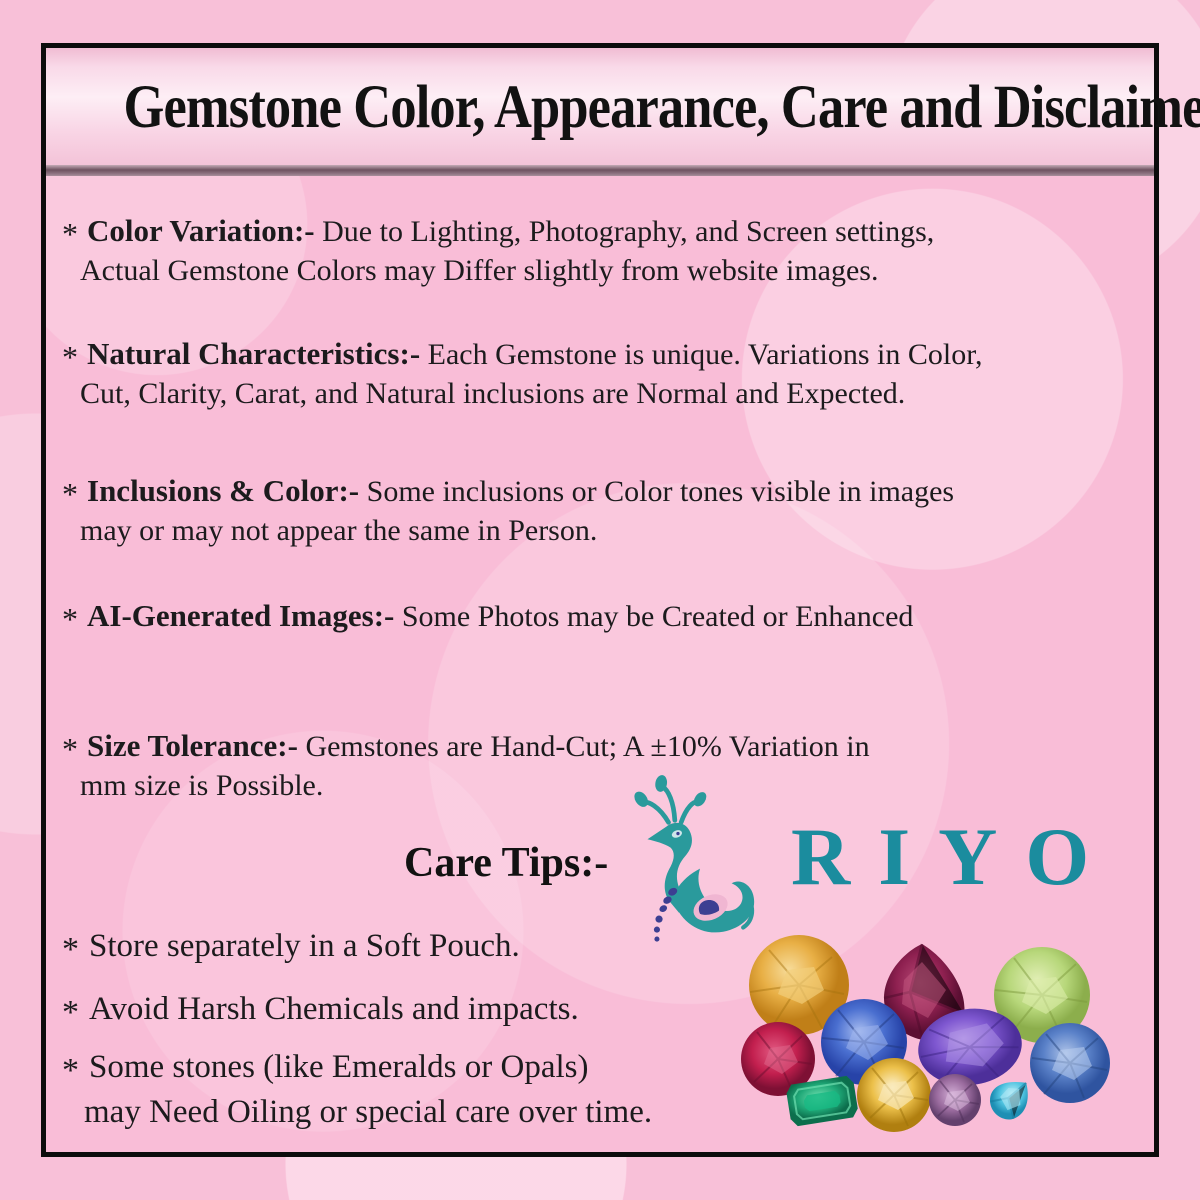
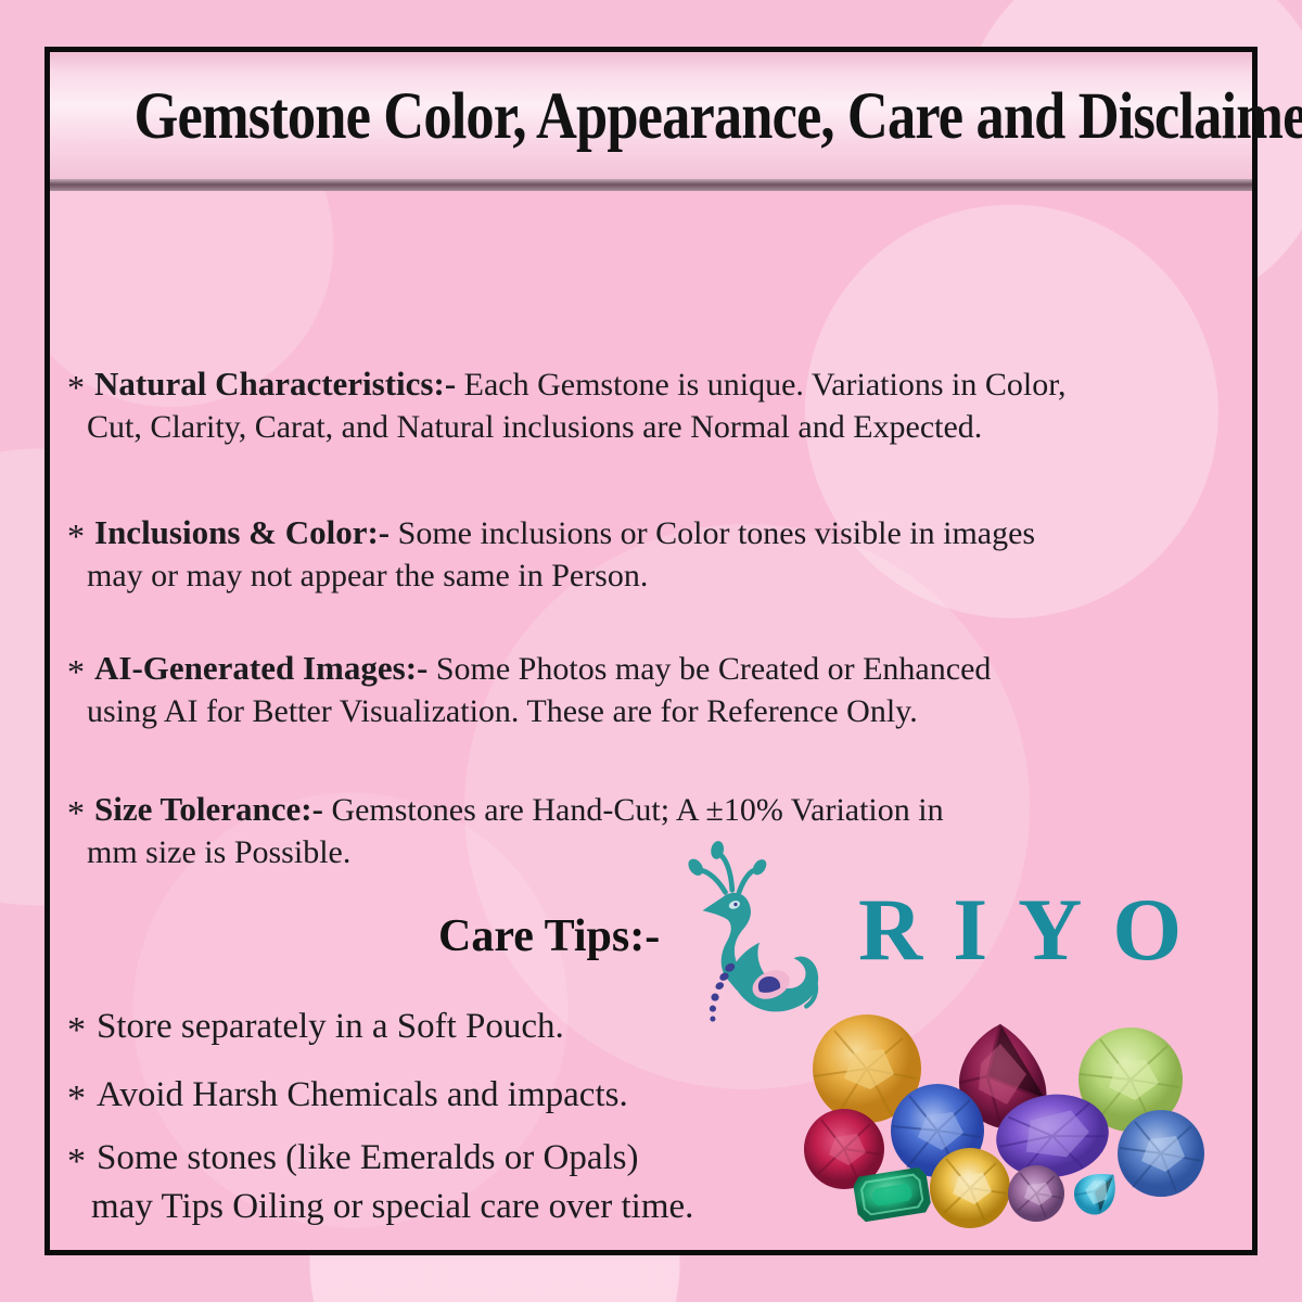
  Gemstone Color, Appearance, Care and Disclaime
- * Color Variation:- Due to Lighting, Photography, and Screen settings,
- Actual Gemstone Colors may Differ slightly from website images.
  * Natural Characteristics:- Each Gemstone is unique. Variations in Color,
  Cut, Clarity, Carat, and Natural inclusions are Normal and Expected.
  * Inclusions & Color:- Some inclusions or Color tones visible in images
  may or may not appear the same in Person.
  * AI-Generated Images:- Some Photos may be Created or Enhanced
+ using AI for Better Visualization. These are for Reference Only.
  * Size Tolerance:- Gemstones are Hand-Cut; A ±10% Variation in
  mm size is Possible.
  Care Tips:-
  RIYO
  * Store separately in a Soft Pouch.
  * Avoid Harsh Chemicals and impacts.
  * Some stones (like Emeralds or Opals)
- may Need Oiling or special care over time.
+ may Tips Oiling or special care over time.
